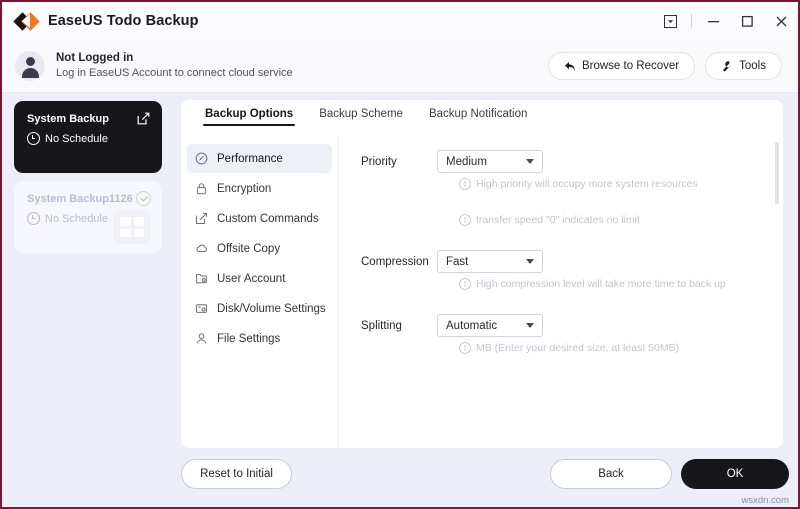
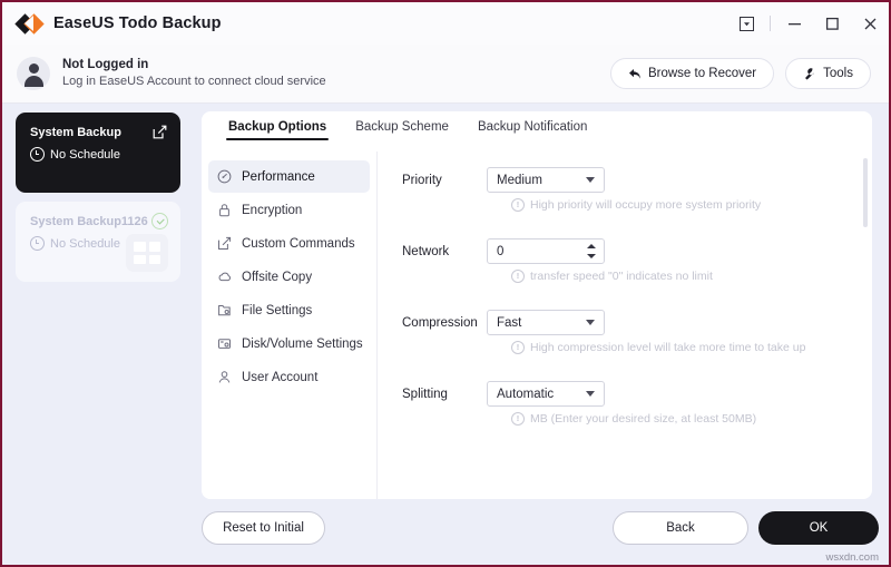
  EaseUS Todo Backup
  Not Logged in
  Log in EaseUS Account to connect cloud service
  Browse to Recover
  Tools
  System Backup
  No Schedule
  System Backup1126
  No Schedule
  Backup Options
  Backup Scheme
  Backup Notification
  Performance
  Encryption
  Custom Commands
  Offsite Copy
- User Account
+ File Settings
  Disk/Volume Settings
- File Settings
+ User Account
  Priority
  Medium
  !
- High priority will occupy more system resources
+ High priority will occupy more system priority
+ Network
+ 0
  !
  transfer speed "0" indicates no limit
  Compression
  Fast
  !
- High compression level will take more time to back up
+ High compression level will take more time to take up
  Splitting
  Automatic
  !
  MB (Enter your desired size, at least 50MB)
  Reset to Initial
  Back
  OK
  wsxdn.com
